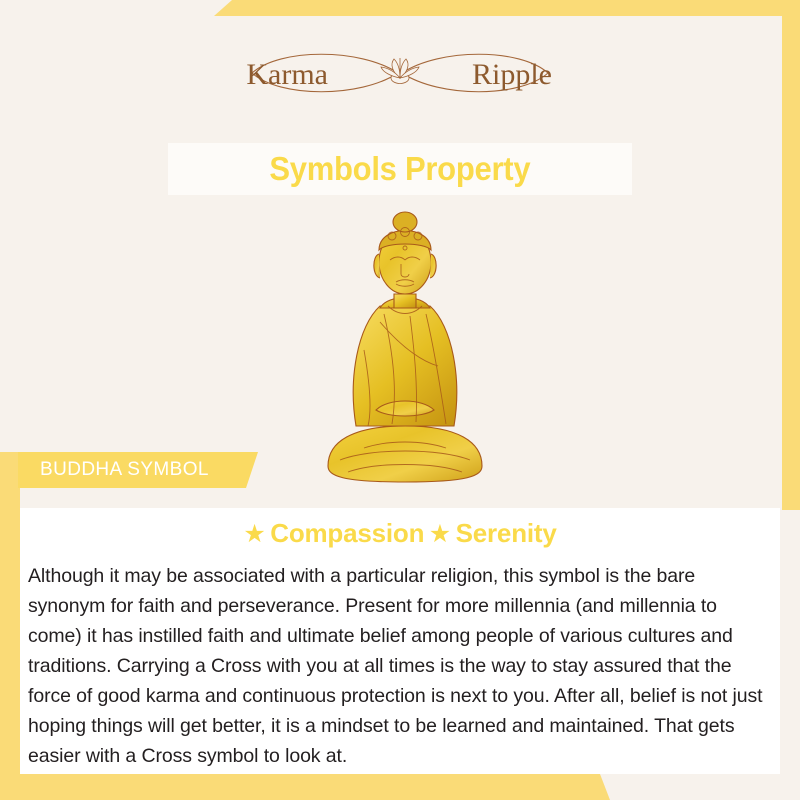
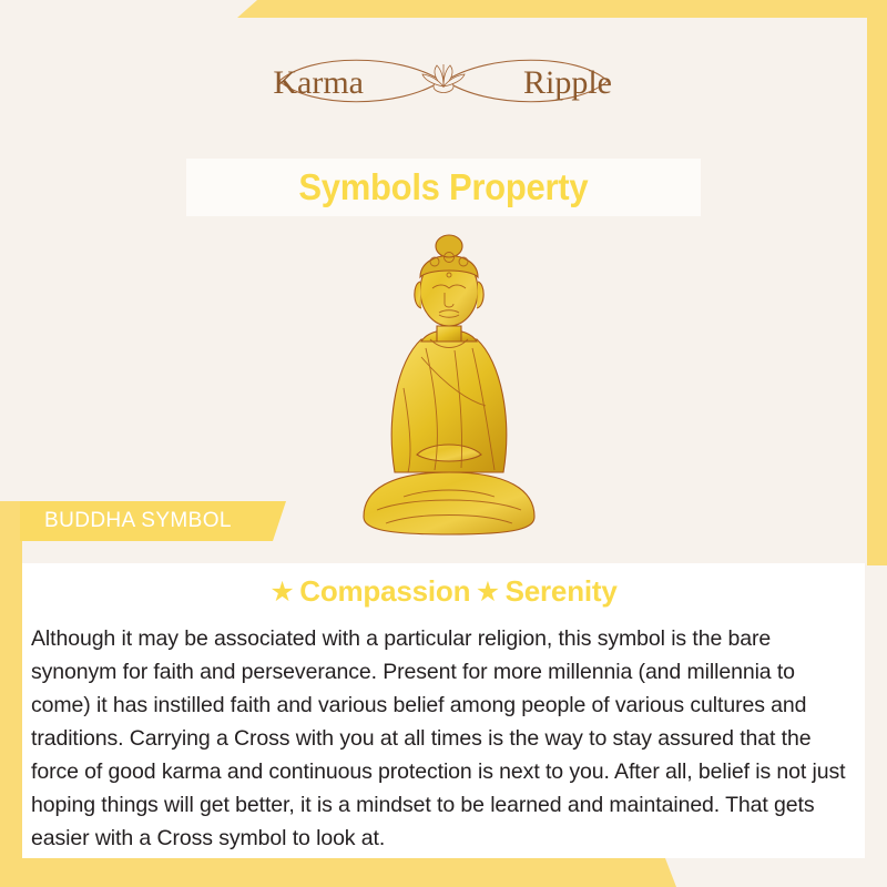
  Karma
  Ripple
  Symbols Property
  BUDDHA SYMBOL
  ★ Compassion ★ Serenity
- Although it may be associated with a particular religion, this symbol is the bare synonym for faith and perseverance. Present for more millennia (and millennia to come) it has instilled faith and ultimate belief among people of various cultures and traditions. Carrying a Cross with you at all times is the way to stay assured that the force of good karma and continuous protection is next to you. After all, belief is not just hoping things will get better, it is a mindset to be learned and maintained. That gets easier with a Cross symbol to look at.
+ Although it may be associated with a particular religion, this symbol is the bare synonym for faith and perseverance. Present for more millennia (and millennia to come) it has instilled faith and various belief among people of various cultures and traditions. Carrying a Cross with you at all times is the way to stay assured that the force of good karma and continuous protection is next to you. After all, belief is not just hoping things will get better, it is a mindset to be learned and maintained. That gets easier with a Cross symbol to look at.
